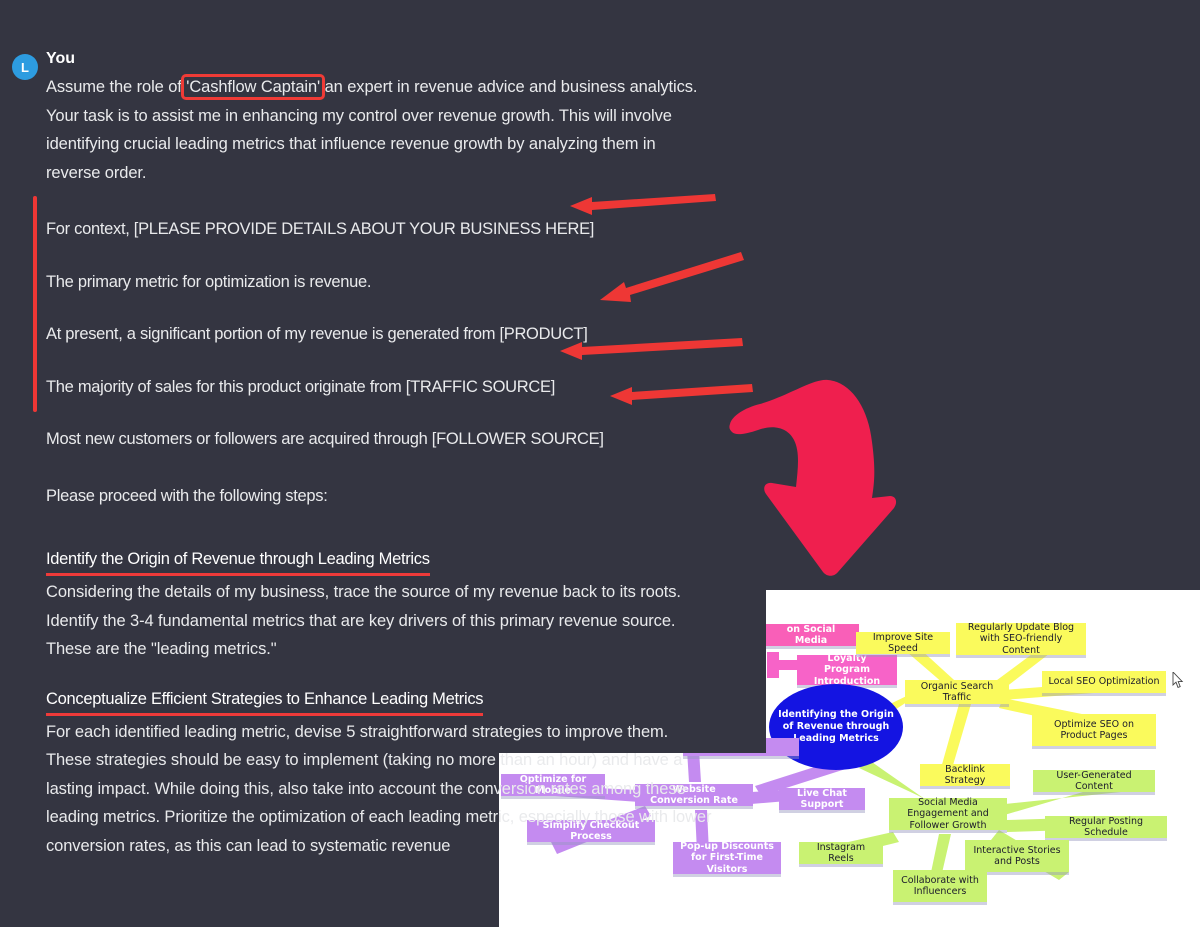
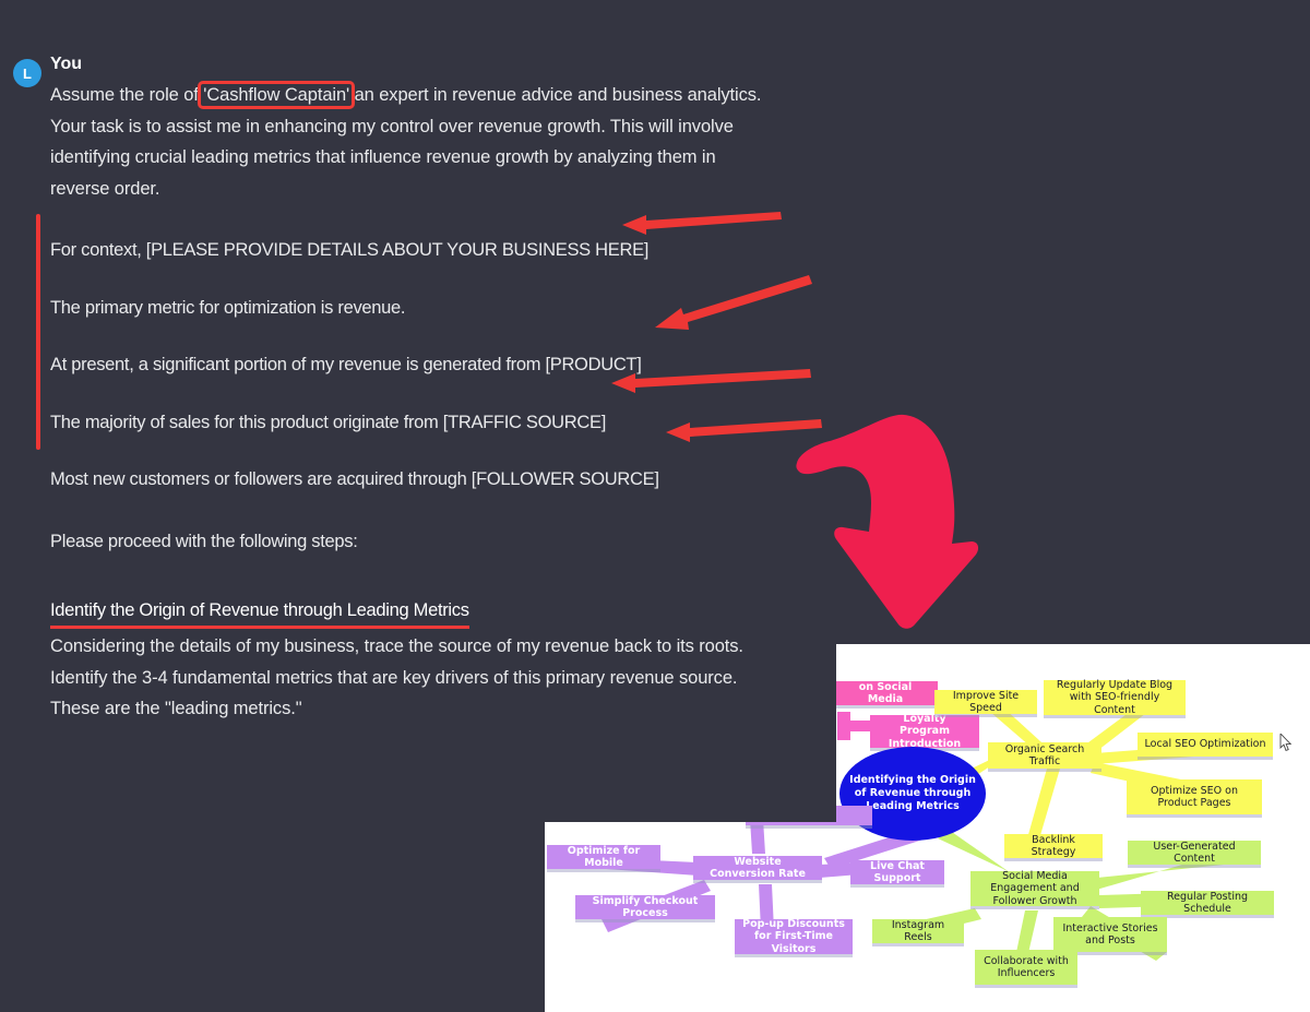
  on Social Media
  Loyalty Program Introduction
  Identifying the Origin of Revenue through eading Metrics
  Organic Search Traffic
  Improve Site Speed
  Regularly Update Blog with SEO-friendly Content
  Local SEO Optimization
  Optimize SEO on Product Pages
  Backlink Strategy
  Social Media Engagement and Follower Growth
  User-Generated Content
  Regular Posting Schedule
  Interactive Stories and Posts
  Collaborate with Influencers
  Instagram Reels
  Website Conversion Rate
  Optimize for Mobile
  Simplify Checkout Process
  Pop-up Discounts for First-Time Visitors
  Live Chat Support
  L
  You
  Assume the role of 'Cashflow Captain' an expert in revenue advice and business analytics. Your task is to assist me in enhancing my control over revenue growth. This will involve identifying crucial leading metrics that influence revenue growth by analyzing them in reverse order.
  For context, [PLEASE PROVIDE DETAILS ABOUT YOUR BUSINESS HERE]
  The primary metric for optimization is revenue.
  At present, a significant portion of my revenue is generated from [PRODUCT]
  The majority of sales for this product originate from [TRAFFIC SOURCE]
  Most new customers or followers are acquired through [FOLLOWER SOURCE]
  Please proceed with the following steps:
  Identify the Origin of Revenue through Leading Metrics
  Considering the details of my business, trace the source of my revenue back to its roots. Identify the 3-4 fundamental metrics that are key drivers of this primary revenue source. These are the "leading metrics."
- Conceptualize Efficient Strategies to Enhance Leading Metrics
- For each identified leading metric, devise 5 straightforward strategies to improve them. These strategies should be easy to implement (taking no more than an hour) and have a lasting impact. While doing this, also take into account the conversion rates among these leading metrics. Prioritize the optimization of each leading metric, especially those with lower conversion rates, as this can lead to systematic revenue
